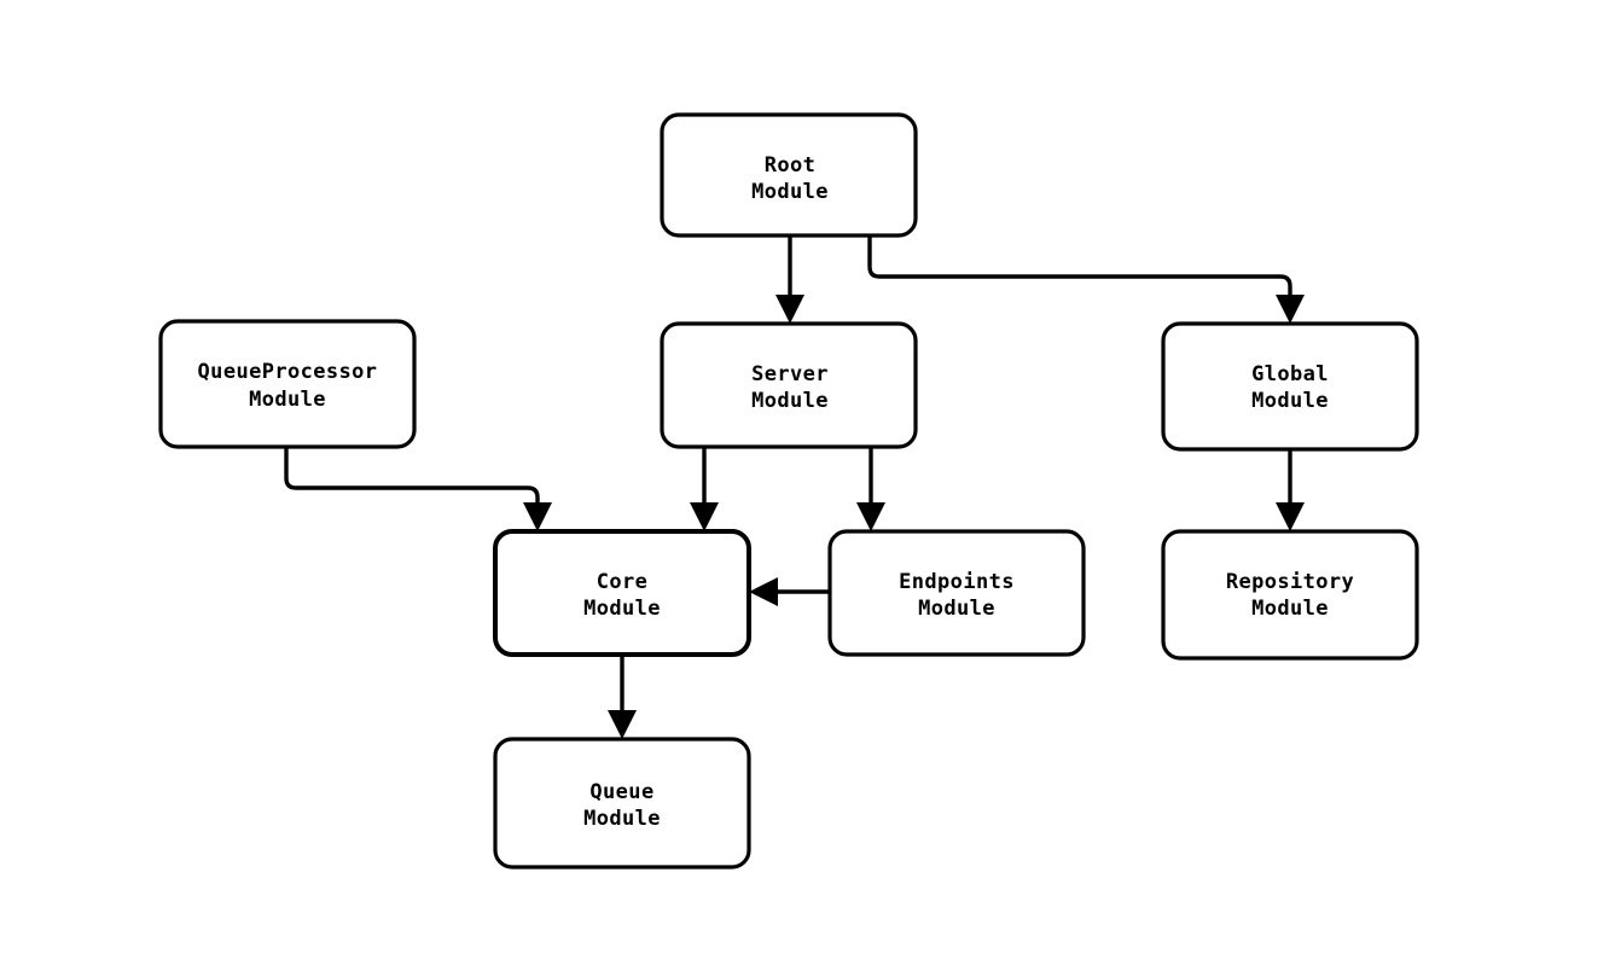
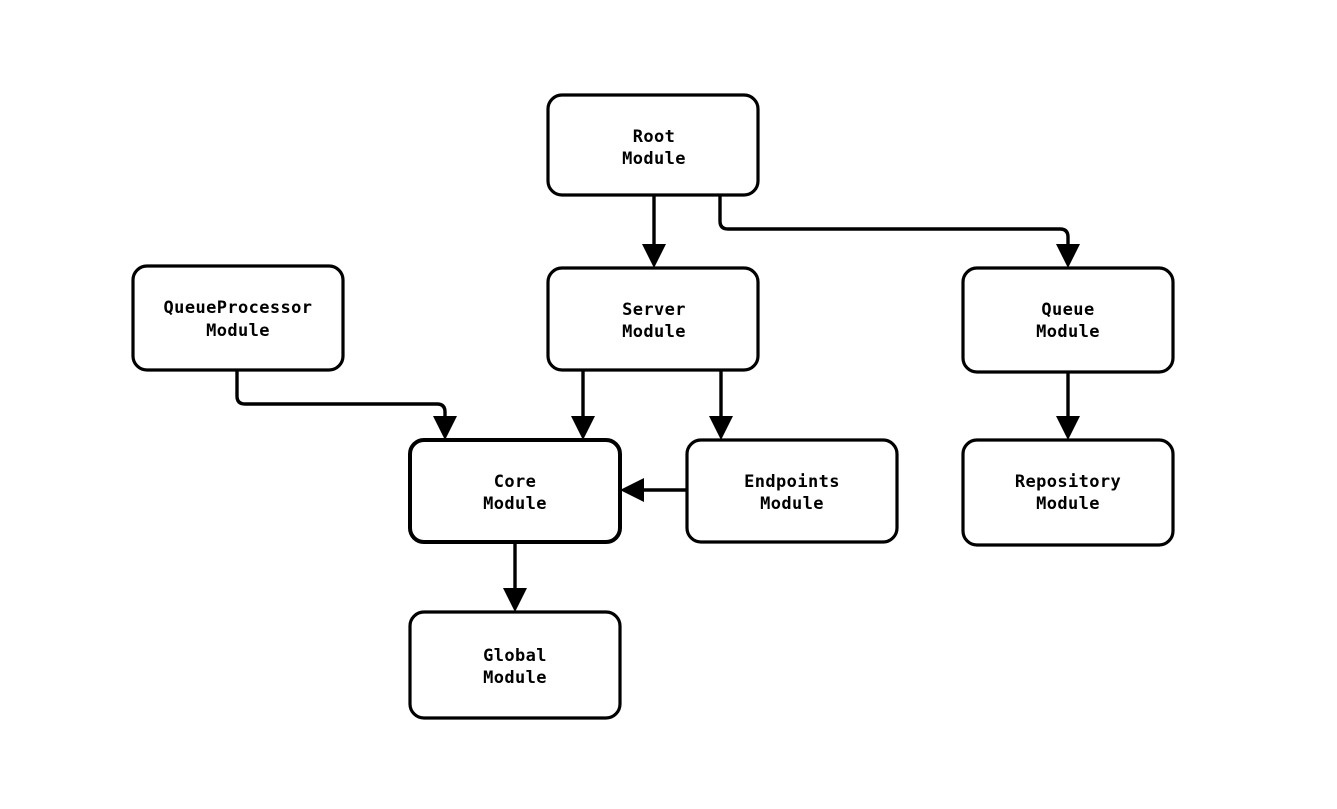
  Root
  Module
  QueueProcessor
  Module
  Server
  Module
- Global
+ Queue
  Module
  Core
  Module
  Endpoints
  Module
  Repository
  Module
- Queue
+ Global
  Module
